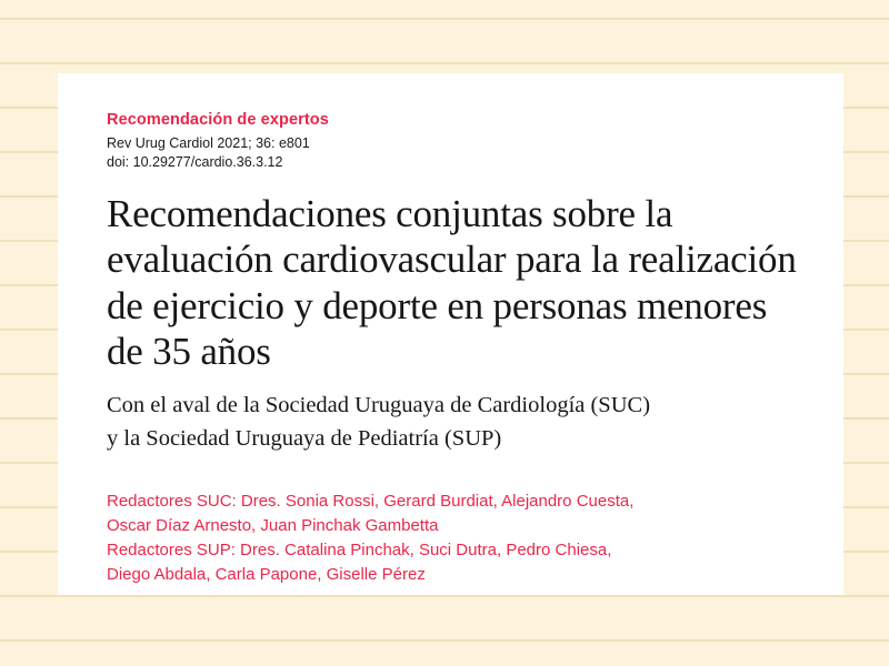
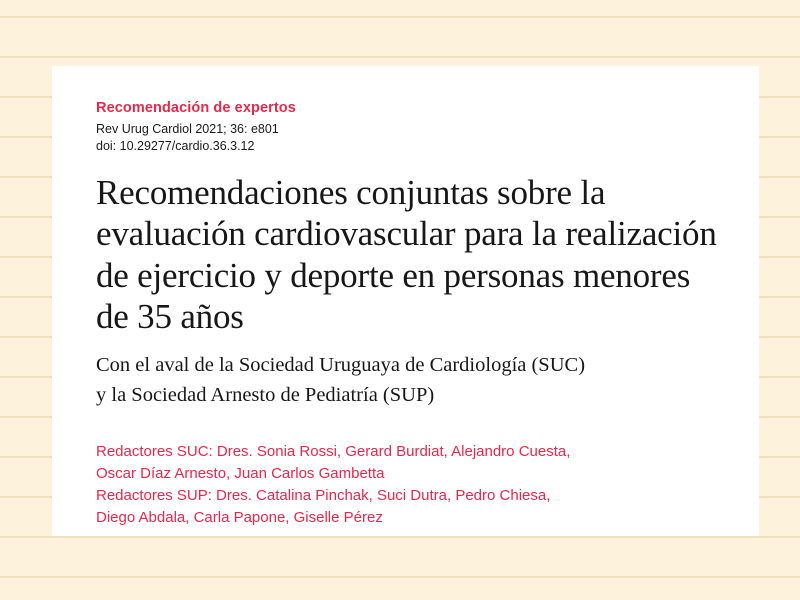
  Recomendación de expertos
  Rev Urug Cardiol 2021; 36: e801
  doi: 10.29277/cardio.36.3.12
  Recomendaciones conjuntas sobre la evaluación cardiovascular para la realización de ejercicio y deporte en personas menores de 35 años
  Con el aval de la Sociedad Uruguaya de Cardiología (SUC)
- y la Sociedad Uruguaya de Pediatría (SUP)
+ y la Sociedad Arnesto de Pediatría (SUP)
  Redactores SUC: Dres. Sonia Rossi, Gerard Burdiat, Alejandro Cuesta,
- Oscar Díaz Arnesto, Juan Pinchak Gambetta
+ Oscar Díaz Arnesto, Juan Carlos Gambetta
  Redactores SUP: Dres. Catalina Pinchak, Suci Dutra, Pedro Chiesa,
  Diego Abdala, Carla Papone, Giselle Pérez
